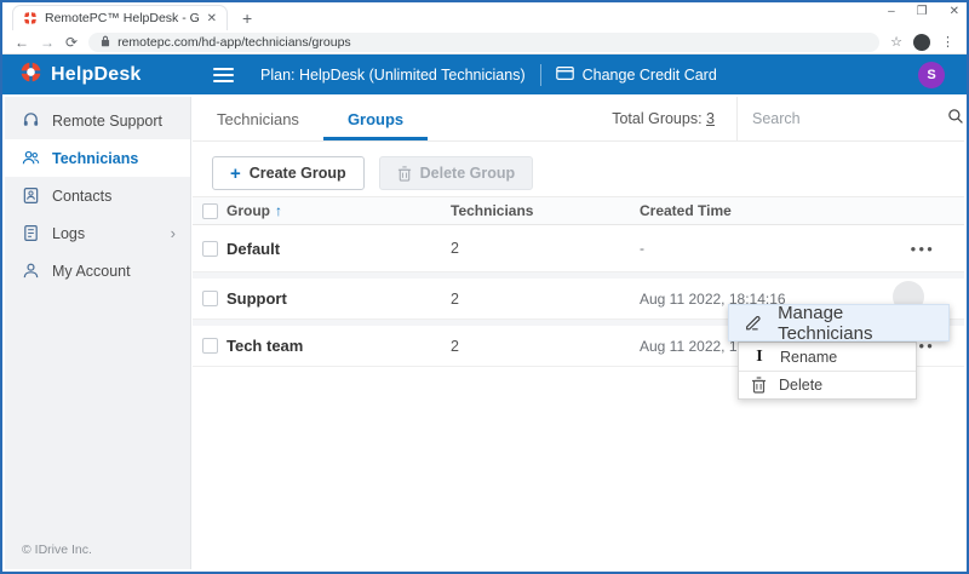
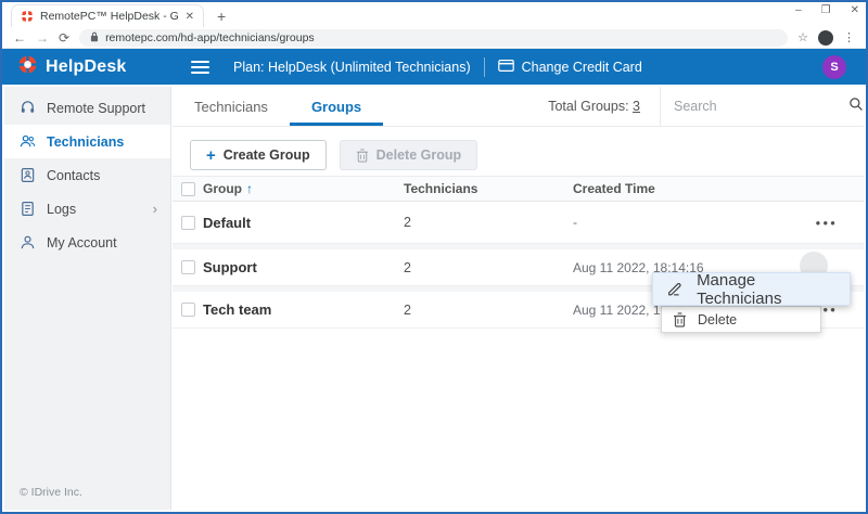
  RemotePC™ HelpDesk - G
  ✕
  +
  –
  ❐
  ✕
  ←
  →
  ⟳
  remotepc.com/hd-app/technicians/groups
  ☆
  ⋮
  HelpDesk
  Plan: HelpDesk (Unlimited Technicians)
  Change Credit Card
  S
  Remote Support
  Technicians
  Contacts
  Logs
  ›
  My Account
  © IDrive Inc.
  Technicians
  Groups
  Total Groups: 3
  Search
  +
  Create Group
  Delete Group
  Group ↑
  Technicians
  Created Time
  Default
  2
  -
  ●●●
  Support
  2
  Aug 11 2022, 18:14:16
  Tech team
  2
  Aug 11 2022, 1
  Manage Technicians
- I
- Rename
  Delete
